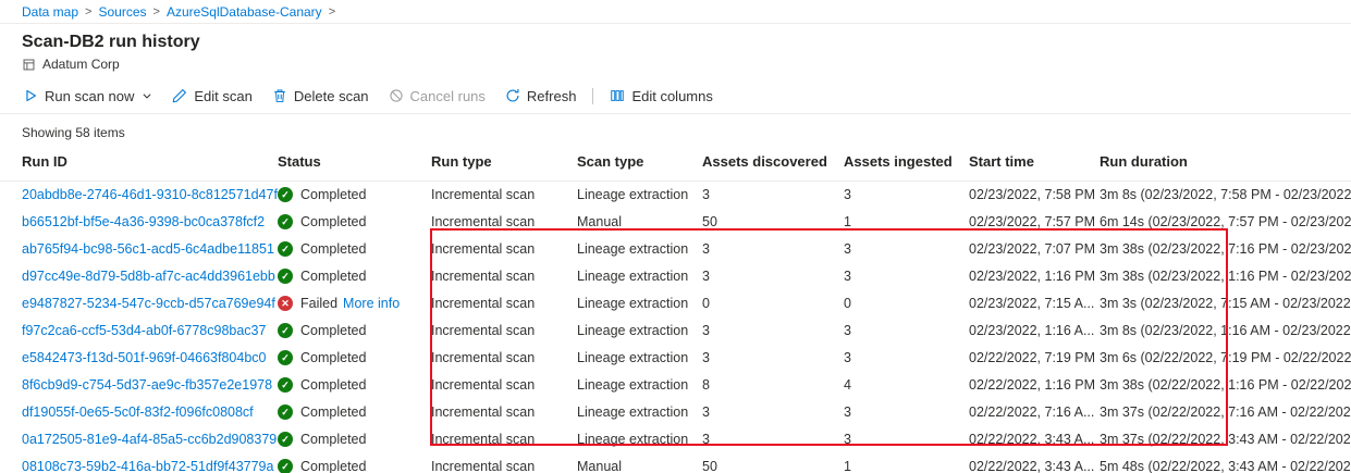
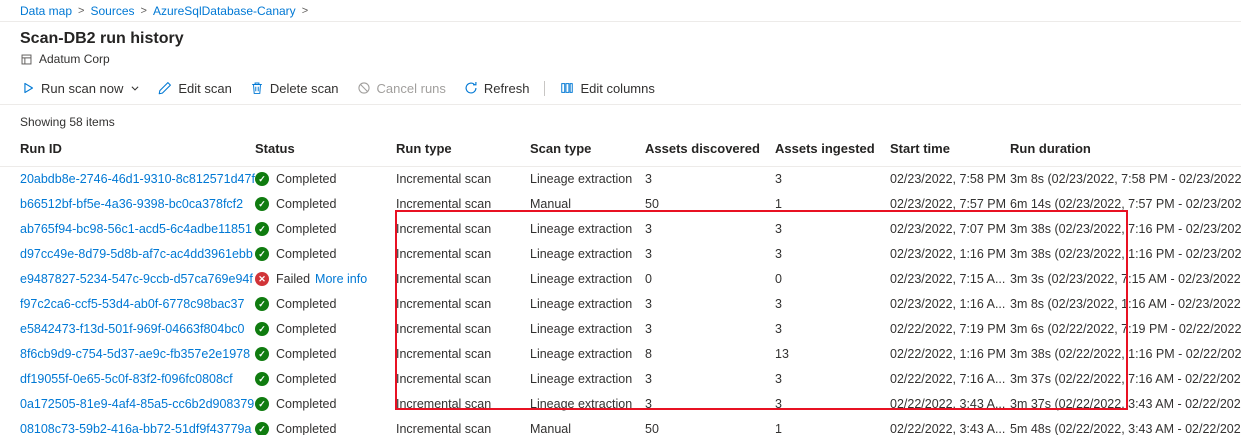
  Data map
  >
  Sources
  >
  AzureSqlDatabase-Canary
  >
  Scan-DB2 run history
  Adatum Corp
  Run scan now
  Edit scan
  Delete scan
  Cancel runs
  Refresh
  Edit columns
  Showing 58 items
  Run ID	Status	Run type	Scan type	Assets discovered	Assets ingested	Start time	Run duration
  20abdb8e-2746-46d1-9310-8c812571d47f	✓ Completed	Incremental scan	Lineage extraction	3	3	02/23/2022, 7:58 PM	3m 8s (02/23/2022, 7:58 PM - 02/23/2022
  b66512bf-bf5e-4a36-9398-bc0ca378fcf2	✓ Completed	Incremental scan	Manual	50	1	02/23/2022, 7:57 PM	6m 14s (02/23/2022, 7:57 PM - 02/23/202
  ab765f94-bc98-56c1-acd5-6c4adbe11851	✓ Completed	Incremental scan	Lineage extraction	3	3	02/23/2022, 7:07 PM	3m 38s (02/23/2022, 7:16 PM - 02/23/202
  d97cc49e-8d79-5d8b-af7c-ac4dd3961ebb	✓ Completed	Incremental scan	Lineage extraction	3	3	02/23/2022, 1:16 PM	3m 38s (02/23/2022, 1:16 PM - 02/23/202
  e9487827-5234-547c-9ccb-d57ca769e94f	✕ Failed More info	Incremental scan	Lineage extraction	0	0	02/23/2022, 7:15 A...	3m 3s (02/23/2022, 7:15 AM - 02/23/2022
  f97c2ca6-ccf5-53d4-ab0f-6778c98bac37	✓ Completed	Incremental scan	Lineage extraction	3	3	02/23/2022, 1:16 A...	3m 8s (02/23/2022, 1:16 AM - 02/23/2022
  e5842473-f13d-501f-969f-04663f804bc0	✓ Completed	Incremental scan	Lineage extraction	3	3	02/22/2022, 7:19 PM	3m 6s (02/22/2022, 7:19 PM - 02/22/2022
- 8f6cb9d9-c754-5d37-ae9c-fb357e2e1978	✓ Completed	Incremental scan	Lineage extraction	8	4	02/22/2022, 1:16 PM	3m 38s (02/22/2022, 1:16 PM - 02/22/202
+ 8f6cb9d9-c754-5d37-ae9c-fb357e2e1978	✓ Completed	Incremental scan	Lineage extraction	8	13	02/22/2022, 1:16 PM	3m 38s (02/22/2022, 1:16 PM - 02/22/202
  df19055f-0e65-5c0f-83f2-f096fc0808cf	✓ Completed	Incremental scan	Lineage extraction	3	3	02/22/2022, 7:16 A...	3m 37s (02/22/2022, 7:16 AM - 02/22/202
  0a172505-81e9-4af4-85a5-cc6b2d908379	✓ Completed	Incremental scan	Lineage extraction	3	3	02/22/2022, 3:43 A...	3m 37s (02/22/2022, 3:43 AM - 02/22/202
  08108c73-59b2-416a-bb72-51df9f43779a	✓ Completed	Incremental scan	Manual	50	1	02/22/2022, 3:43 A...	5m 48s (02/22/2022, 3:43 AM - 02/22/202
